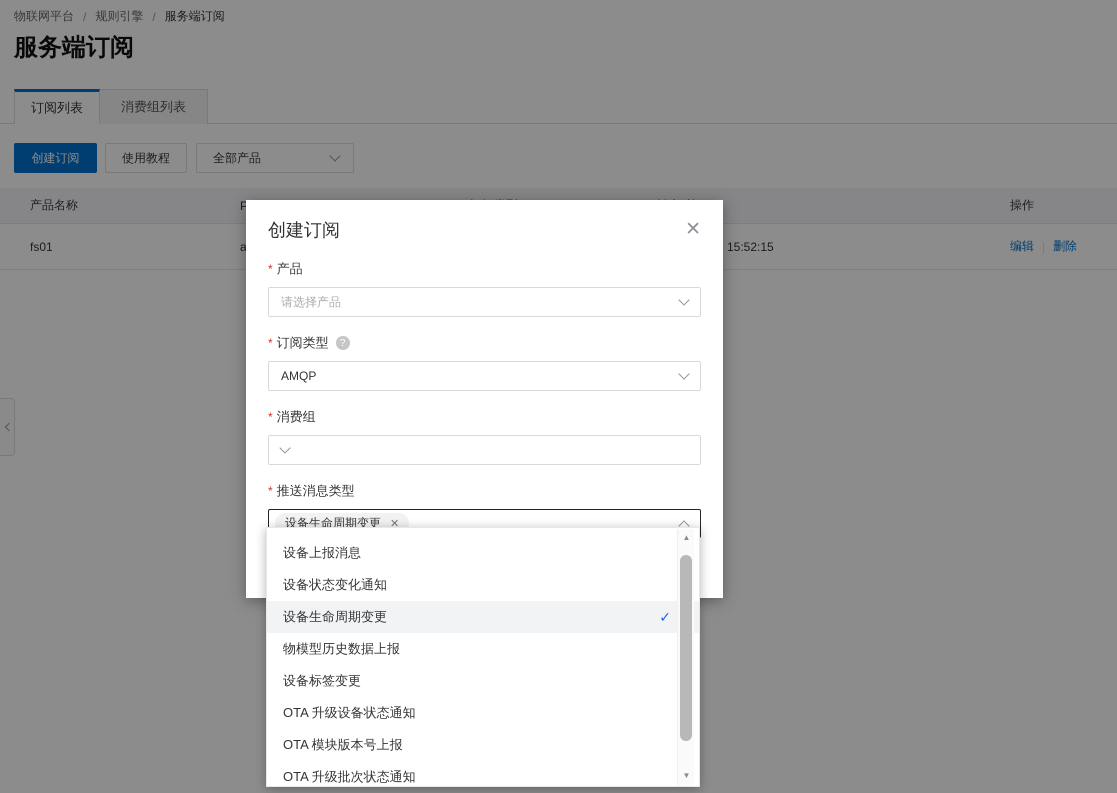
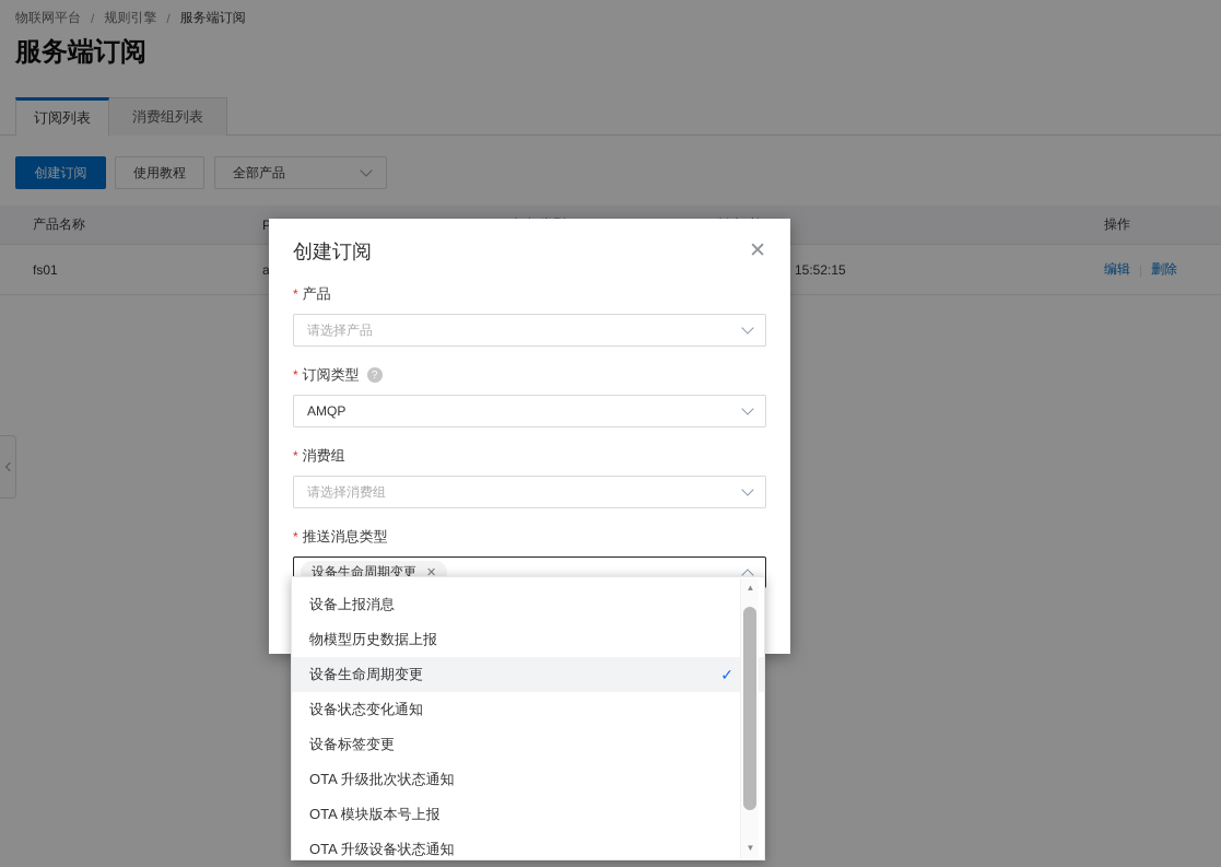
  物联网平台
  /
  规则引擎
  /
  服务端订阅
  服务端订阅
  订阅列表
  消费组列表
  创建订阅
  使用教程
  全部产品
  产品名称
  操作
  fs01
  15:52:15
  编辑
  删除
  创建订阅
  ✕
  *
  产品
  请选择产品
  *
  订阅类型
  ?
  AMQP
  *
  消费组
+ 请选择消费组
  *
  推送消息类型
  设备生命周期变更
  ✕
  设备上报消息
- 设备状态变化通知
+ 物模型历史数据上报
  设备生命周期变更
  ✓
- 物模型历史数据上报
+ 设备状态变化通知
  设备标签变更
- OTA 升级设备状态通知
+ OTA 升级批次状态通知
  OTA 模块版本号上报
- OTA 升级批次状态通知
+ OTA 升级设备状态通知
  ▲
  ▼
